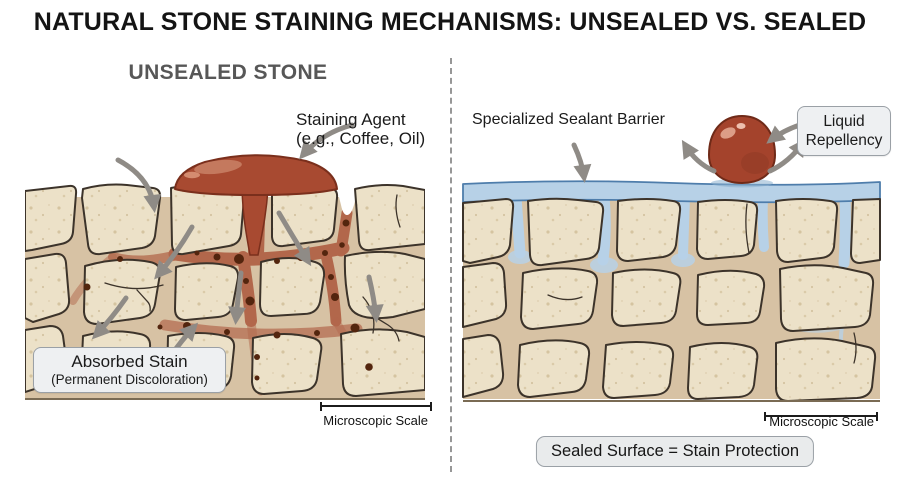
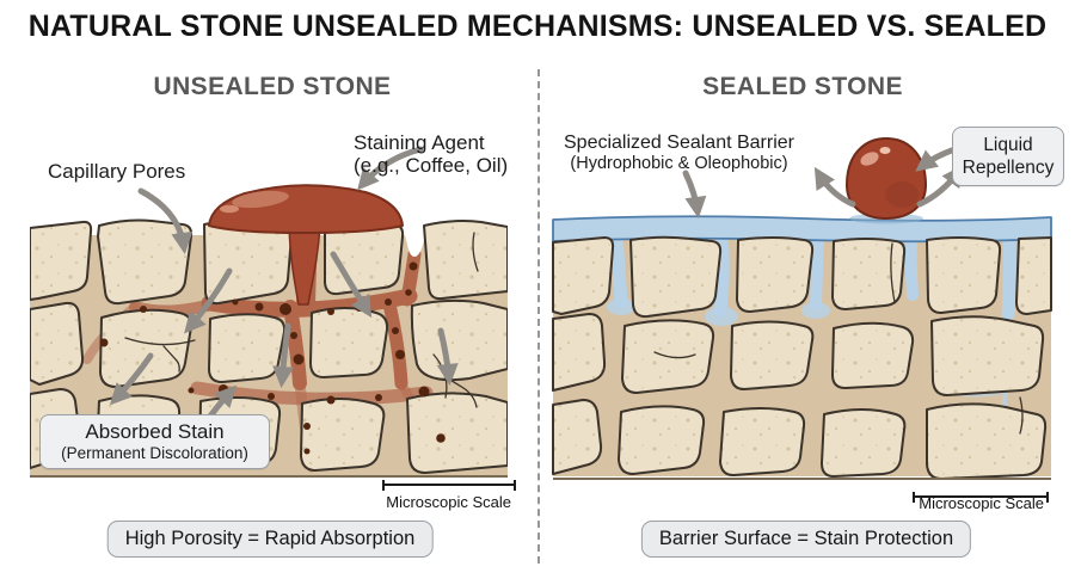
- NATURAL STONE STAINING MECHANISMS: UNSEALED VS. SEALED
+ NATURAL STONE UNSEALED MECHANISMS: UNSEALED VS. SEALED
  UNSEALED STONE
+ SEALED STONE
+ Capillary Pores
  Staining Agent
  (e.g., Coffee, Oil)
  Absorbed Stain
  (Permanent Discoloration)
  Microscopic Scale
+ High Porosity = Rapid Absorption
  Specialized Sealant Barrier
+ (Hydrophobic & Oleophobic)
  Liquid Repellency
  Microscopic Scale
- Sealed Surface = Stain Protection
+ Barrier Surface = Stain Protection
